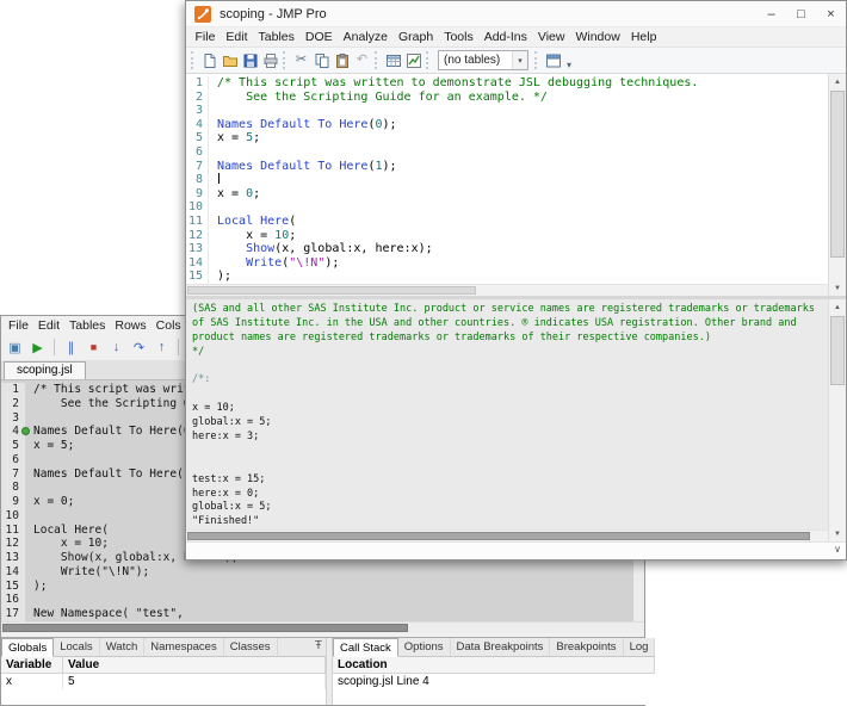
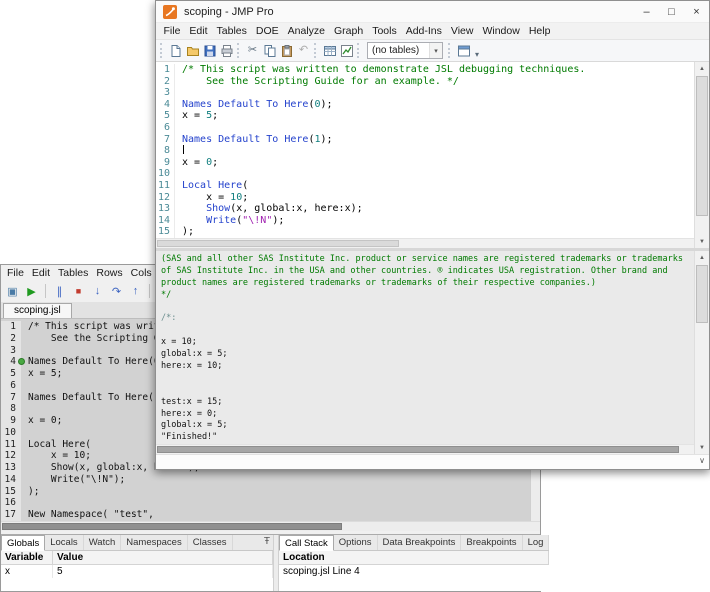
  File
  Edit
  Tables
  Rows
  Cols
  ▣
  ▶
  ∥
  ■
  ↓
  ↷
  ↑
  scoping.jsl
  1
  2
  3
  4
  Names Default To Here(
  5
  x = 5;
  6
  7
  Names Default To Here(
  8
  9
  x = 0;
  10
  11
  Local Here(
  12
  x = 10;
  13
  14
  Write("\!N");
  15
  );
  16
  17
  New Namespace( "test",
  Ŧ
  Globals
  Locals
  Watch
  Namespaces
  Classes
  Variable
  Value
  x
  5
  Call Stack
  Options
  Data Breakpoints
  Breakpoints
  Log
  Location
  scoping.jsl Line 4
  scoping - JMP Pro
  –
  □
  ×
  File
  Edit
  Tables
  DOE
  Analyze
  Graph
  Tools
  Add-Ins
  View
  Window
  Help
  ✂
  ↶
  (no tables)
  ▾
  1
  /* This script was written to demonstrate JSL debugging techniques.
  2
  See the Scripting Guide for an example. */
  3
  4
  Names Default To Here(0);
  5
  x = 5;
  6
  7
  Names Default To Here(1);
  8
  9
  x = 0;
  10
  11
  Local Here(
  12
  x = 10;
  13
  Show(x, global:x, here:x);
  14
  Write("\!N");
  15
  );
  (SAS and all other SAS Institute Inc. product or service names are registered trademarks or trademarks
  of SAS Institute Inc. in the USA and other countries. ® indicates USA registration. Other brand and
  product names are registered trademarks or trademarks of their respective companies.)
  */
  /*:
  x = 10;
  global:x = 5;
- here:x = 3;
+ here:x = 10;
  test:x = 15;
  here:x = 0;
  global:x = 5;
  "Finished!"
  ∨
